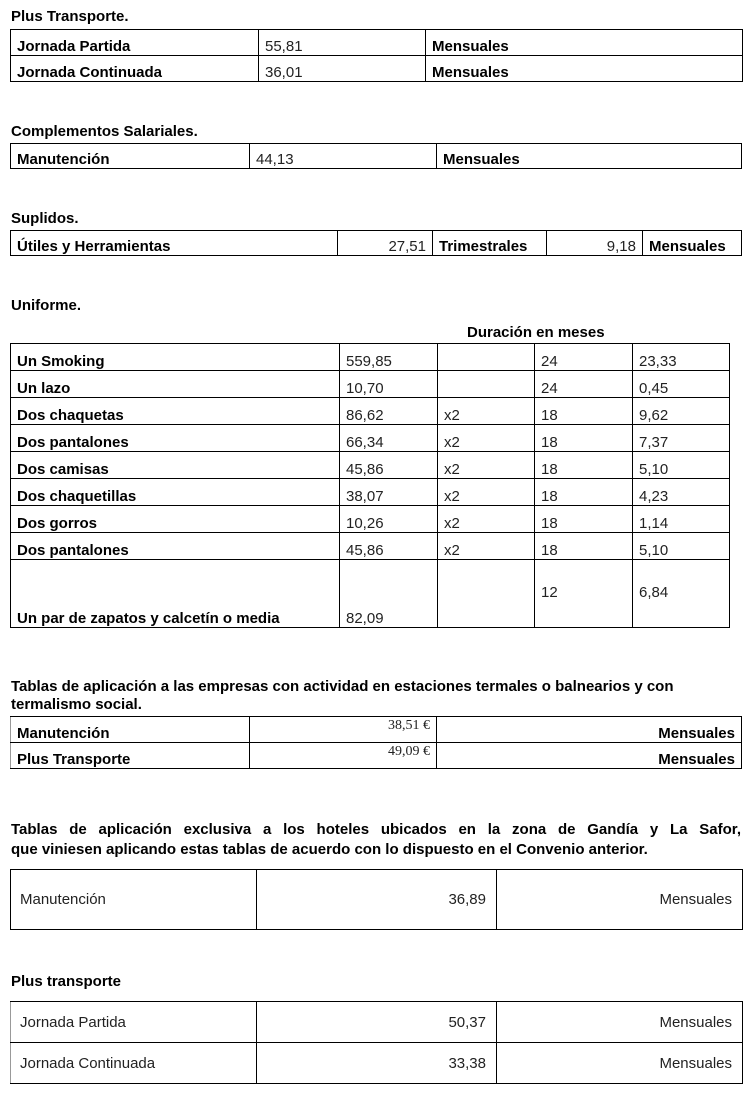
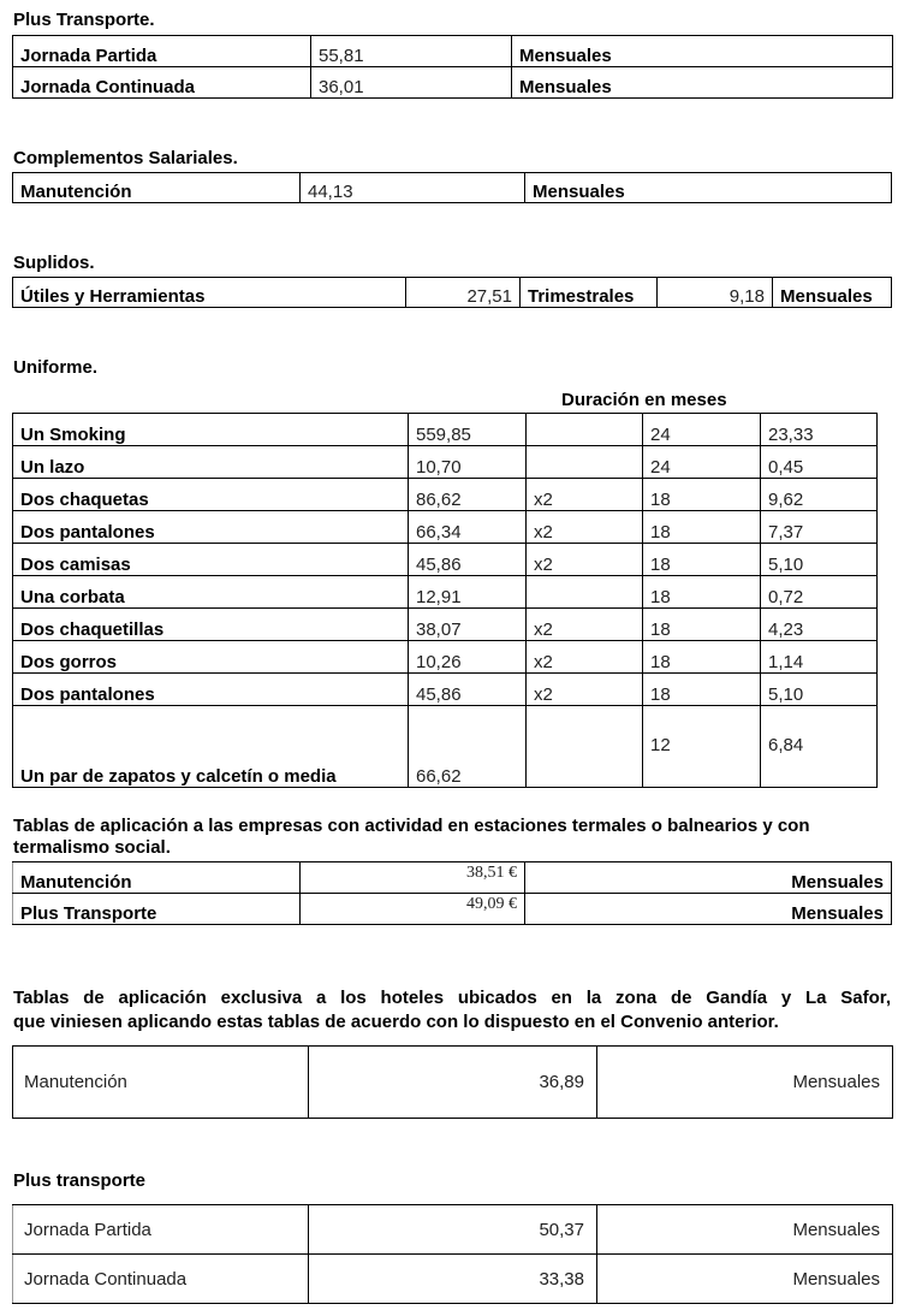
  Plus Transporte.
  Jornada Partida	55,81	Mensuales
  Jornada Continuada	36,01	Mensuales
  Complementos Salariales.
  Manutención	44,13	Mensuales
  Suplidos.
  Útiles y Herramientas	27,51	Trimestrales	9,18	Mensuales
  Uniforme.
  Duración en meses
  Un Smoking	559,85		24	23,33
  Un lazo	10,70		24	0,45
  Dos chaquetas	86,62	x2	18	9,62
  Dos pantalones	66,34	x2	18	7,37
  Dos camisas	45,86	x2	18	5,10
+ Una corbata	12,91		18	0,72
  Dos chaquetillas	38,07	x2	18	4,23
  Dos gorros	10,26	x2	18	1,14
  Dos pantalones	45,86	x2	18	5,10
- Un par de zapatos y calcetín o media	82,09		12	6,84
+ Un par de zapatos y calcetín o media	66,62		12	6,84
  Tablas de aplicación a las empresas con actividad en estaciones termales o balnearios y con termalismo social.
  Manutención	38,51 €	Mensuales
  Plus Transporte	49,09 €	Mensuales
  Tablas de aplicación exclusiva a los hoteles ubicados en la zona de Gandía y La Safor,
  que viniesen aplicando estas tablas de acuerdo con lo dispuesto en el Convenio anterior.
  Manutención	36,89	Mensuales
  Plus transporte
  Jornada Partida	50,37	Mensuales
  Jornada Continuada	33,38	Mensuales
